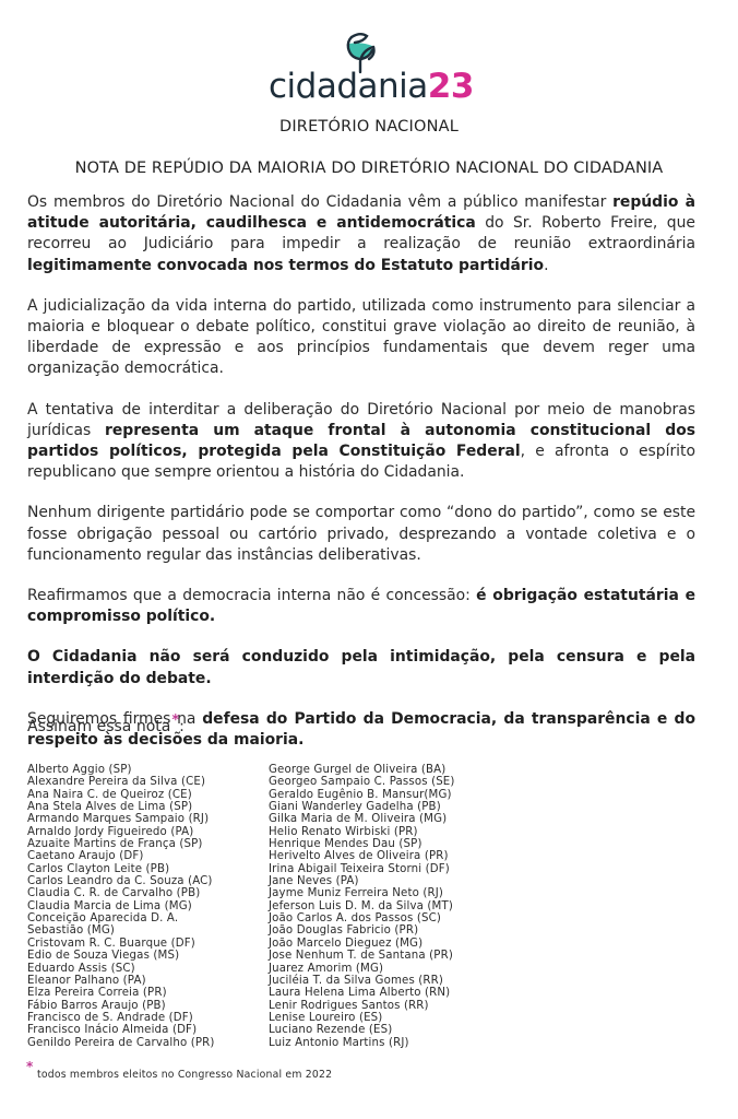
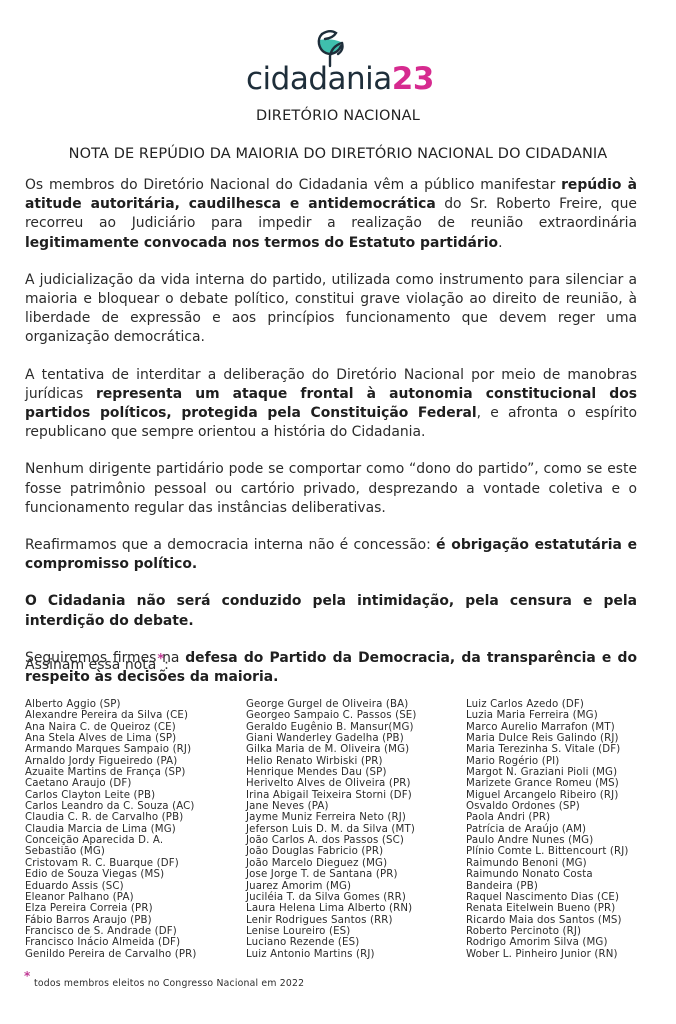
  cidadania23
  DIRETÓRIO NACIONAL
  NOTA DE REPÚDIO DA MAIORIA DO DIRETÓRIO NACIONAL DO CIDADANIA
  Os membros do Diretório Nacional do Cidadania vêm a público manifestar repúdio à atitude autoritária, caudilhesca e antidemocrática do Sr. Roberto Freire, que recorreu ao Judiciário para impedir a realização de reunião extraordinária legitimamente convocada nos termos do Estatuto partidário.
- A judicialização da vida interna do partido, utilizada como instrumento para silenciar a maioria e bloquear o debate político, constitui grave violação ao direito de reunião, à liberdade de expressão e aos princípios fundamentais que devem reger uma organização democrática.
+ A judicialização da vida interna do partido, utilizada como instrumento para silenciar a maioria e bloquear o debate político, constitui grave violação ao direito de reunião, à liberdade de expressão e aos princípios funcionamento que devem reger uma organização democrática.
  A tentativa de interditar a deliberação do Diretório Nacional por meio de manobras jurídicas representa um ataque frontal à autonomia constitucional dos partidos políticos, protegida pela Constituição Federal, e afronta o espírito republicano que sempre orientou a história do Cidadania.
- Nenhum dirigente partidário pode se comportar como “dono do partido”, como se este fosse obrigação pessoal ou cartório privado, desprezando a vontade coletiva e o funcionamento regular das instâncias deliberativas.
+ Nenhum dirigente partidário pode se comportar como “dono do partido”, como se este fosse patrimônio pessoal ou cartório privado, desprezando a vontade coletiva e o funcionamento regular das instâncias deliberativas.
  Reafirmamos que a democracia interna não é concessão: é obrigação estatutária e compromisso político.
  O Cidadania não será conduzido pela intimidação, pela censura e pela interdição do debate.
  Seguiremos firmes na defesa do Partido da Democracia, da transparência e do respeito às decisões da maioria.
  Assinam essa nota*:
  Alberto Aggio (SP)
  Alexandre Pereira da Silva (CE)
  Ana Naira C. de Queiroz (CE)
  Ana Stela Alves de Lima (SP)
  Armando Marques Sampaio (RJ)
  Arnaldo Jordy Figueiredo (PA)
  Azuaite Martins de França (SP)
  Caetano Araujo (DF)
  Carlos Clayton Leite (PB)
  Carlos Leandro da C. Souza (AC)
  Claudia C. R. de Carvalho (PB)
  Claudia Marcia de Lima (MG)
  Conceição Aparecida D. A.
  Sebastião (MG)
  Cristovam R. C. Buarque (DF)
  Edio de Souza Viegas (MS)
  Eduardo Assis (SC)
  Eleanor Palhano (PA)
  Elza Pereira Correia (PR)
  Fábio Barros Araujo (PB)
  Francisco de S. Andrade (DF)
  Francisco Inácio Almeida (DF)
  Genildo Pereira de Carvalho (PR)
  George Gurgel de Oliveira (BA)
  Georgeo Sampaio C. Passos (SE)
  Geraldo Eugênio B. Mansur(MG)
  Giani Wanderley Gadelha (PB)
  Gilka Maria de M. Oliveira (MG)
  Helio Renato Wirbiski (PR)
  Henrique Mendes Dau (SP)
  Herivelto Alves de Oliveira (PR)
  Irina Abigail Teixeira Storni (DF)
  Jane Neves (PA)
  Jayme Muniz Ferreira Neto (RJ)
  Jeferson Luis D. M. da Silva (MT)
  João Carlos A. dos Passos (SC)
  João Douglas Fabricio (PR)
  João Marcelo Dieguez (MG)
- Jose Nenhum T. de Santana (PR)
+ Jose Jorge T. de Santana (PR)
  Juarez Amorim (MG)
  Juciléia T. da Silva Gomes (RR)
  Laura Helena Lima Alberto (RN)
  Lenir Rodrigues Santos (RR)
  Lenise Loureiro (ES)
  Luciano Rezende (ES)
  Luiz Antonio Martins (RJ)
+ Luiz Carlos Azedo (DF)
+ Luzia Maria Ferreira (MG)
+ Marco Aurelio Marrafon (MT)
+ Maria Dulce Reis Galindo (RJ)
+ Maria Terezinha S. Vitale (DF)
+ Mario Rogério (PI)
+ Margot N. Graziani Pioli (MG)
+ Marizete Grance Romeu (MS)
+ Miguel Arcangelo Ribeiro (RJ)
+ Osvaldo Ordones (SP)
+ Paola Andri (PR)
+ Patrícia de Araújo (AM)
+ Paulo Andre Nunes (MG)
+ Plínio Comte L. Bittencourt (RJ)
+ Raimundo Benoni (MG)
+ Raimundo Nonato Costa
+ Bandeira (PB)
+ Raquel Nascimento Dias (CE)
+ Renata Eitelwein Bueno (PR)
+ Ricardo Maia dos Santos (MS)
+ Roberto Percinoto (RJ)
+ Rodrigo Amorim Silva (MG)
+ Wober L. Pinheiro Junior (RN)
  *
  todos membros eleitos no Congresso Nacional em 2022
